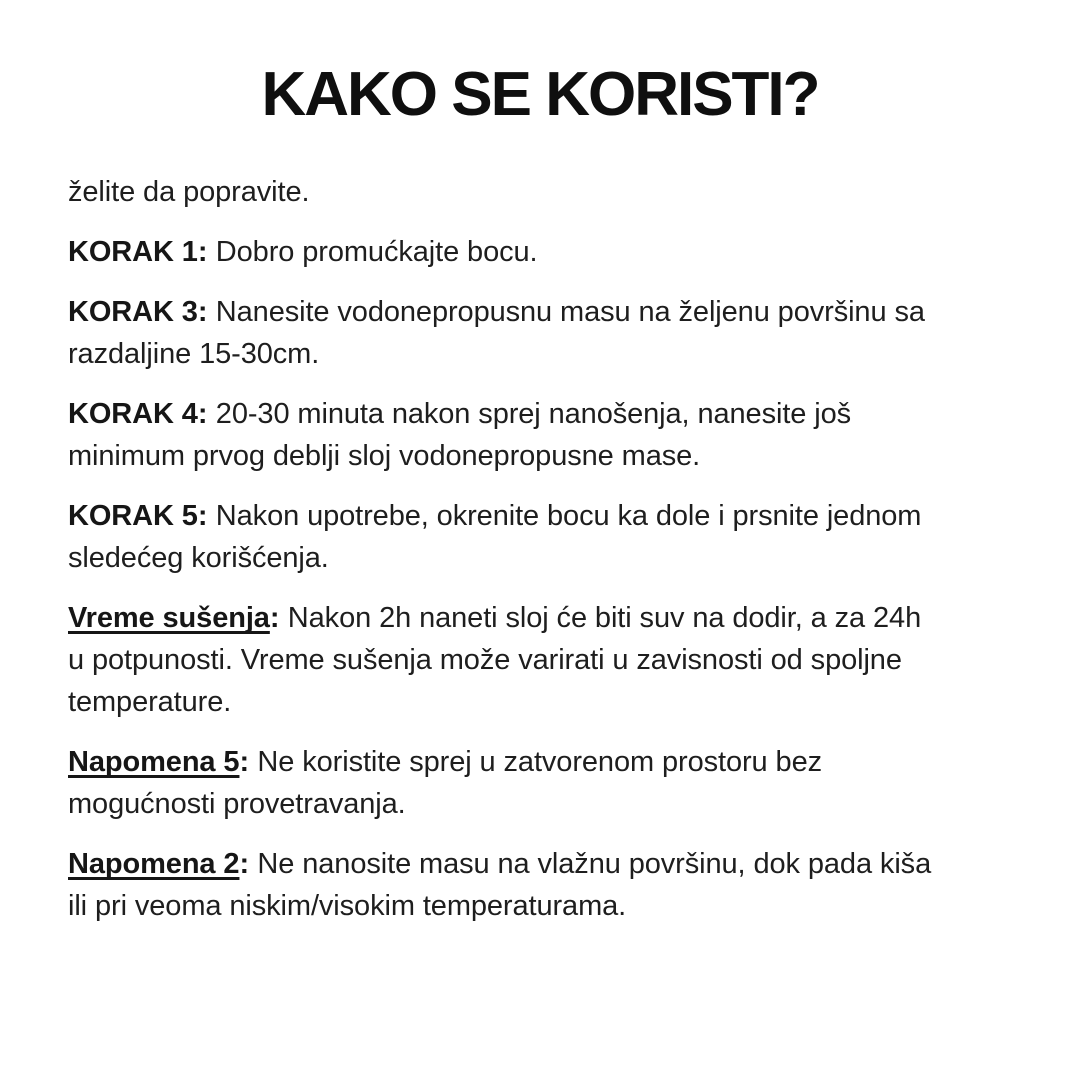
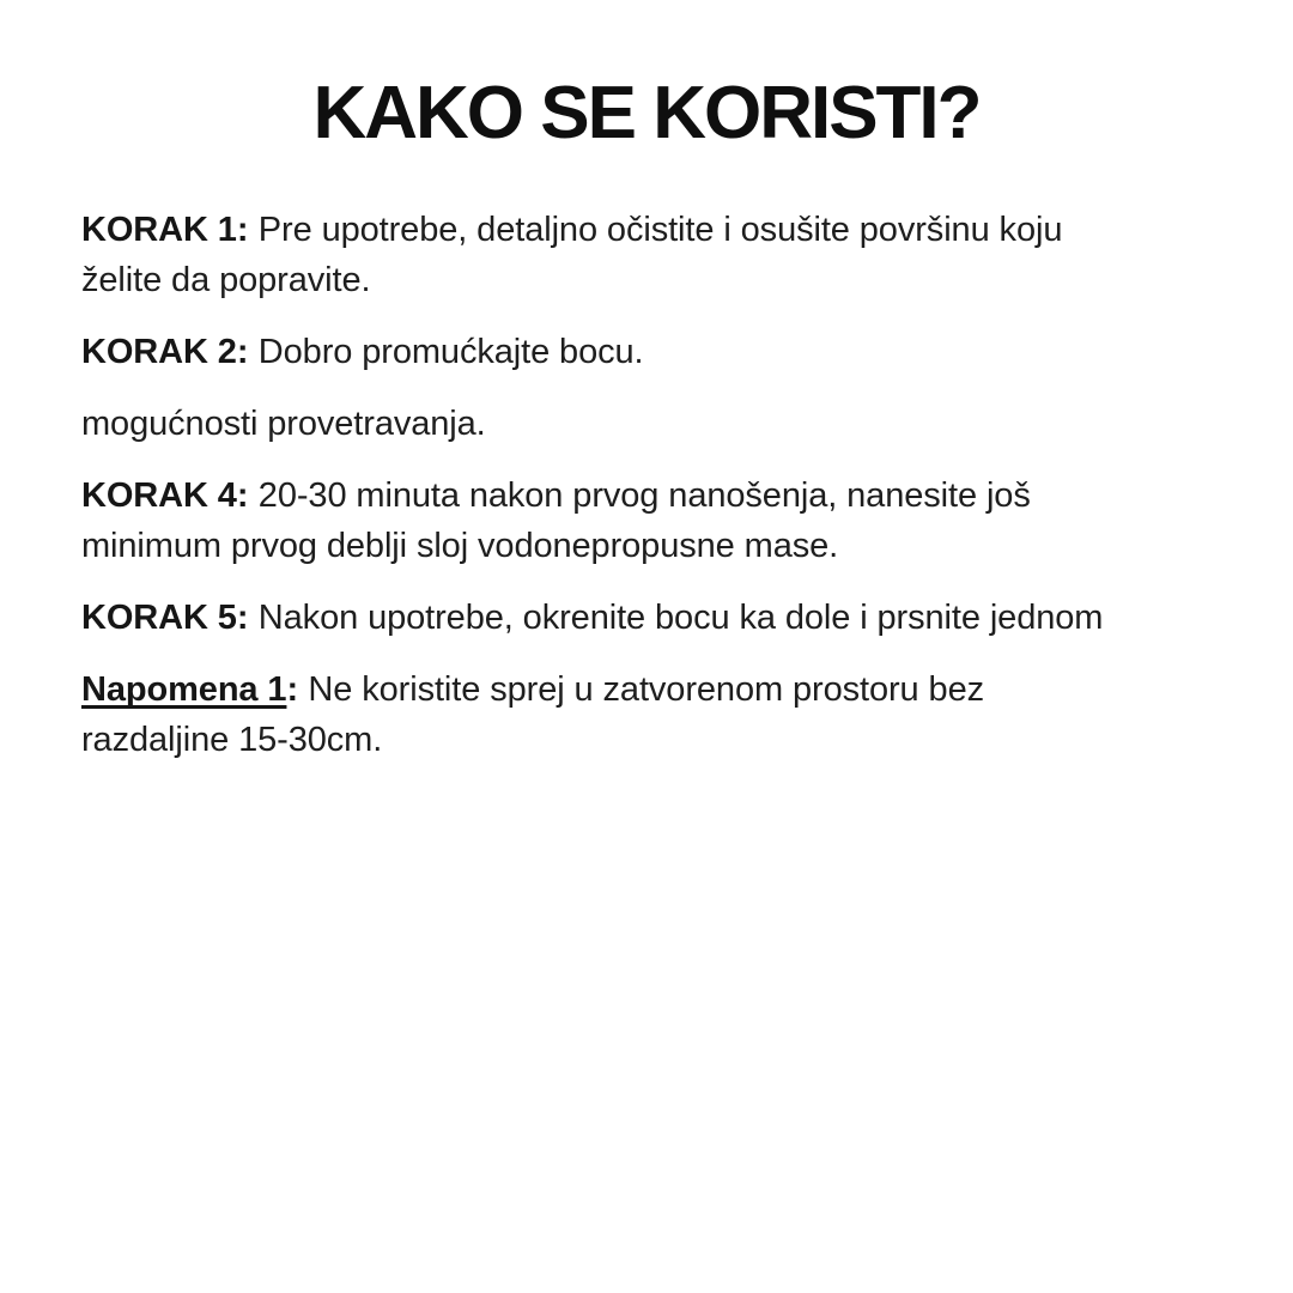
  KAKO SE KORISTI?
+ KORAK 1: Pre upotrebe, detaljno očistite i osušite površinu koju
  želite da popravite.
- KORAK 1: Dobro promućkajte bocu.
+ KORAK 2: Dobro promućkajte bocu.
- KORAK 3: Nanesite vodonepropusnu masu na željenu površinu sa
- razdaljine 15-30cm.
+ mogućnosti provetravanja.
- KORAK 4: 20-30 minuta nakon sprej nanošenja, nanesite još
+ KORAK 4: 20-30 minuta nakon prvog nanošenja, nanesite još
  minimum prvog deblji sloj vodonepropusne mase.
  KORAK 5: Nakon upotrebe, okrenite bocu ka dole i prsnite jednom
- sledećeg korišćenja.
- Vreme sušenja: Nakon 2h naneti sloj će biti suv na dodir, a za 24h
- u potpunosti. Vreme sušenja može varirati u zavisnosti od spoljne
- temperature.
- Napomena 5: Ne koristite sprej u zatvorenom prostoru bez
+ Napomena 1: Ne koristite sprej u zatvorenom prostoru bez
- mogućnosti provetravanja.
+ razdaljine 15-30cm.
- Napomena 2: Ne nanosite masu na vlažnu površinu, dok pada kiša
- ili pri veoma niskim/visokim temperaturama.
